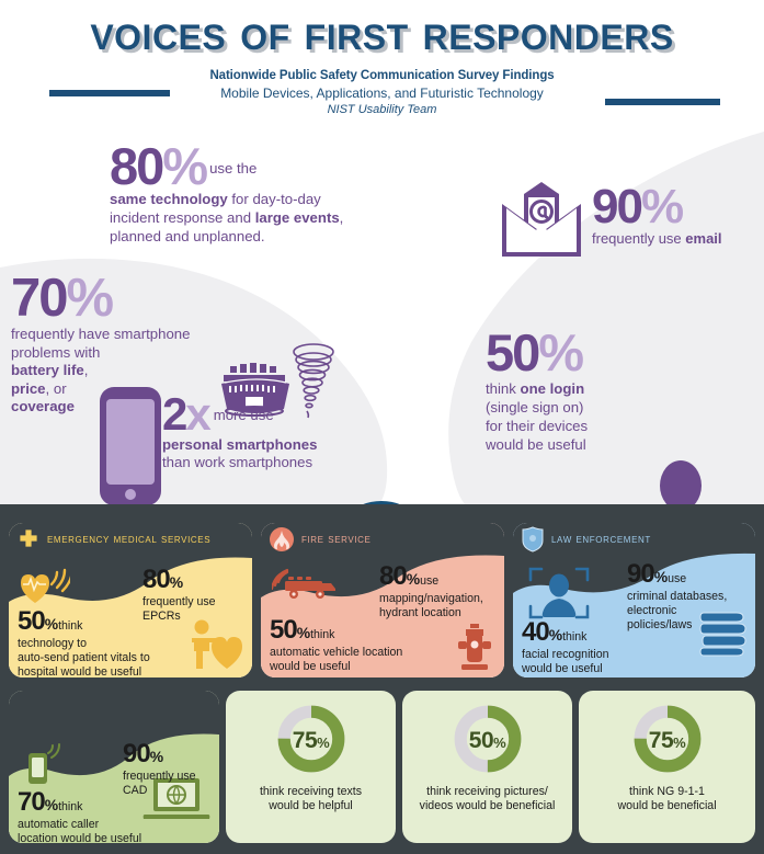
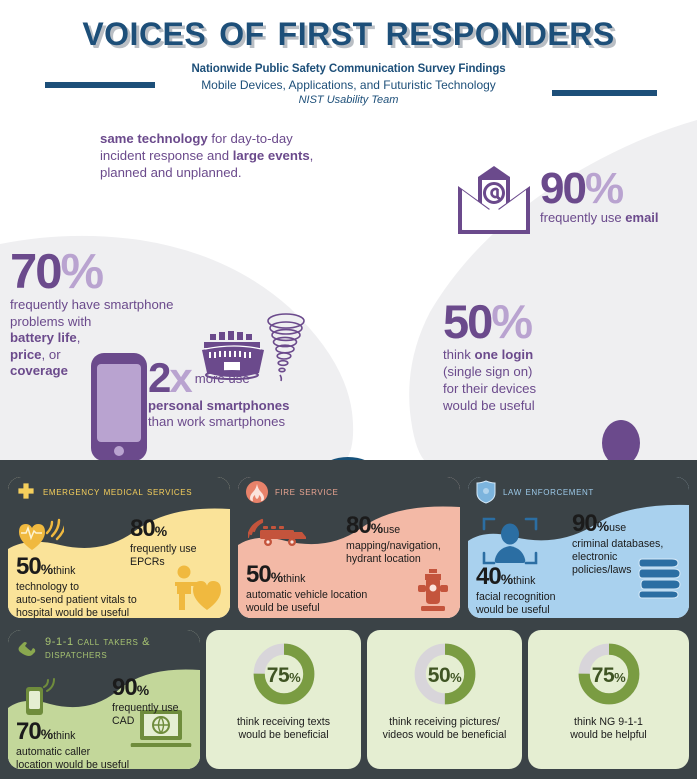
  voices of first responders
  Nationwide Public Safety Communication Survey Findings
  Mobile Devices, Applications, and Futuristic Technology
  NIST Usability Team
- 80% use the
  same technology for day-to-day
  incident response and large events,
  planned and unplanned.
  90%
  frequently use email
  70%
  frequently have smartphone
  problems with
  battery life,
  price, or
  coverage
  2x more use
  personal smartphones
  than work smartphones
  50%
  think one login
  (single sign on)
  for their devices
  would be useful
  emergency medical services
  50%think
  technology to
  auto-send patient vitals to
  hospital would be useful
  80%
  frequently use
  EPCRs
  fire service
  50%think
  automatic vehicle location
  would be useful
  80%use
  mapping/navigation,
  hydrant location
  law enforcement
  40%think
  facial recognition
  would be useful
  90%use
  criminal databases,
  electronic
  policies/laws
+ 9-1-1 call takers &
+ dispatchers
  70%think
  automatic caller
  location would be useful
  90%
  frequently use
  CAD
  75%
  think receiving texts
- would be helpful
+ would be beneficial
  50%
  think receiving pictures/
  videos would be beneficial
  75%
  think NG 9-1-1
- would be beneficial
+ would be helpful
